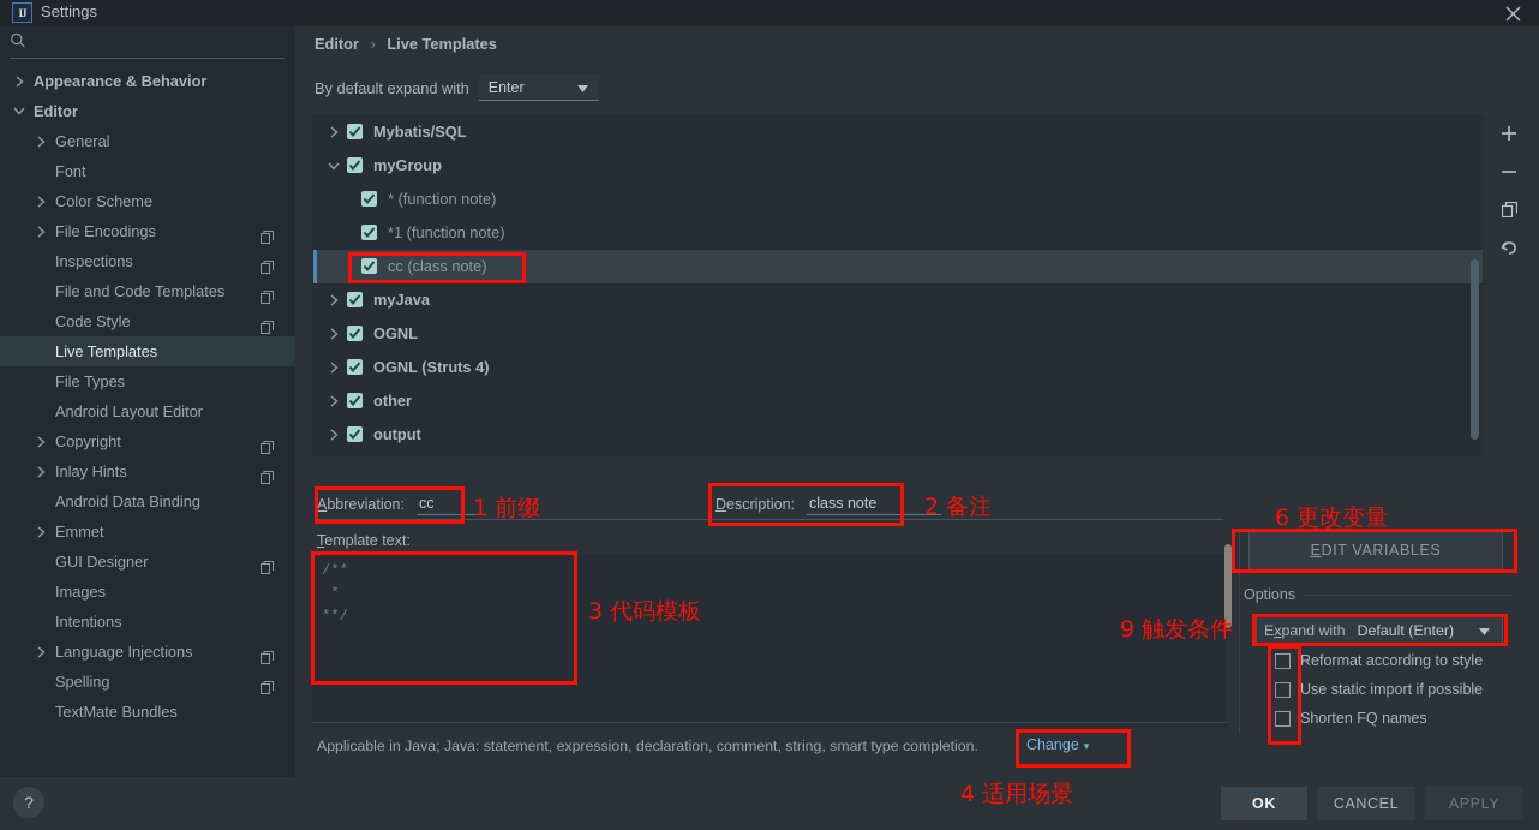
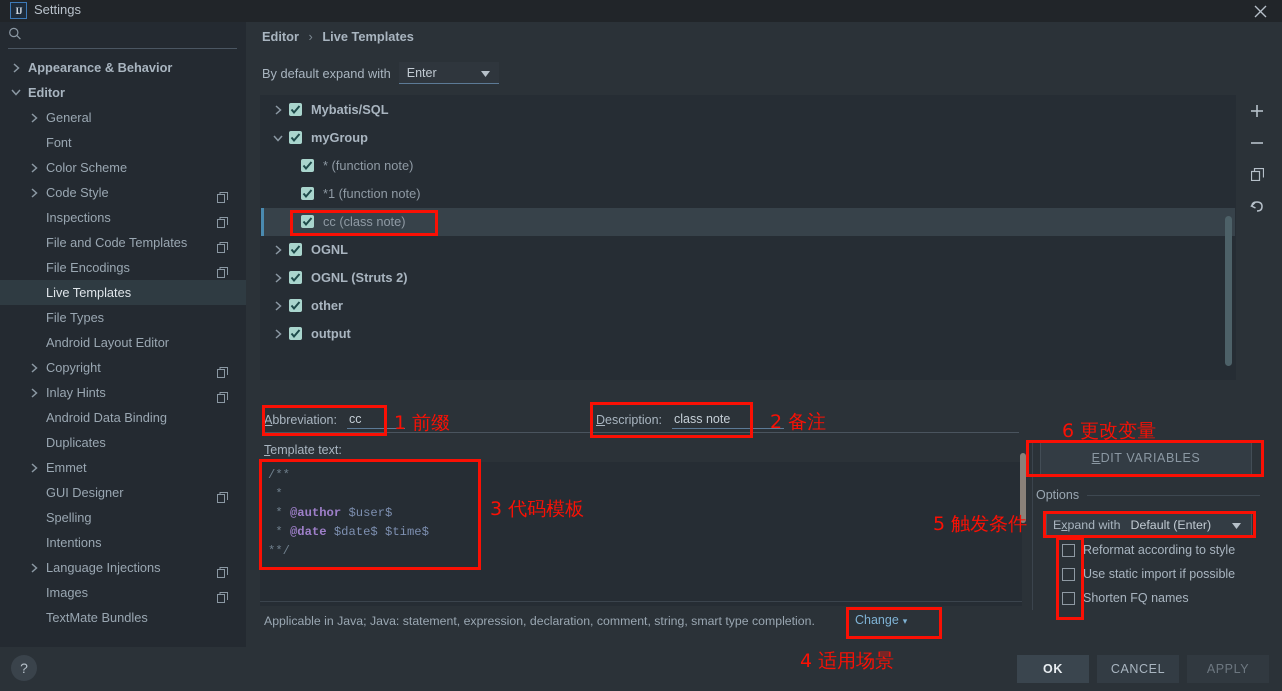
  IJ
  Settings
  Appearance & Behavior
  Editor
  General
  Font
  Color Scheme
- File Encodings
+ Code Style
  Inspections
  File and Code Templates
- Code Style
+ File Encodings
  Live Templates
  File Types
  Android Layout Editor
  Copyright
  Inlay Hints
  Android Data Binding
+ Duplicates
  Emmet
  GUI Designer
- Images
+ Spelling
  Intentions
  Language Injections
- Spelling
+ Images
  TextMate Bundles
  Editor › Live Templates
  By default expand with
  Enter
  Mybatis/SQL
  myGroup
  * (function note)
  *1 (function note)
  cc (class note)
- myJava
  OGNL
- OGNL (Struts 4)
+ OGNL (Struts 2)
  other
  output
  Abbreviation:
  cc
  Description:
  class note
  Template text:
  /**
  *
+ * @author $user$
+ * @date $date$ $time$
  **/
  Applicable in Java; Java: statement, expression, declaration, comment, string, smart type completion.
  Change ▾
  EDIT VARIABLES
  Options
  Expand with
  Default (Enter)
  Reformat according to style
  Use static import if possible
  Shorten FQ names
  ?
  OK
  CANCEL
  APPLY
  1 前缀
  2 备注
  3 代码模板
  4 适用场景
- 9 触发条件
+ 5 触发条件
  6 更改变量
